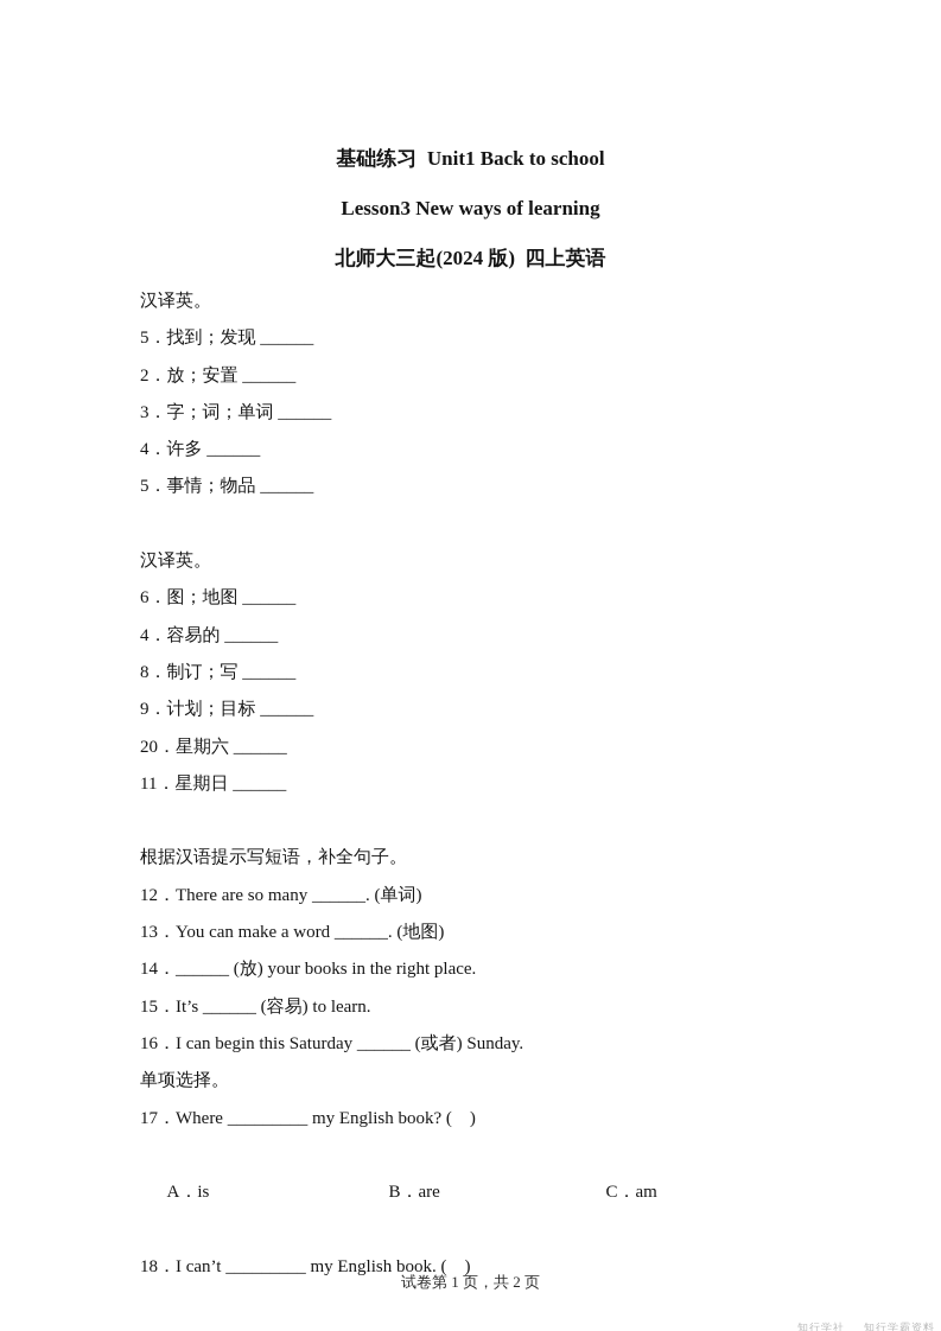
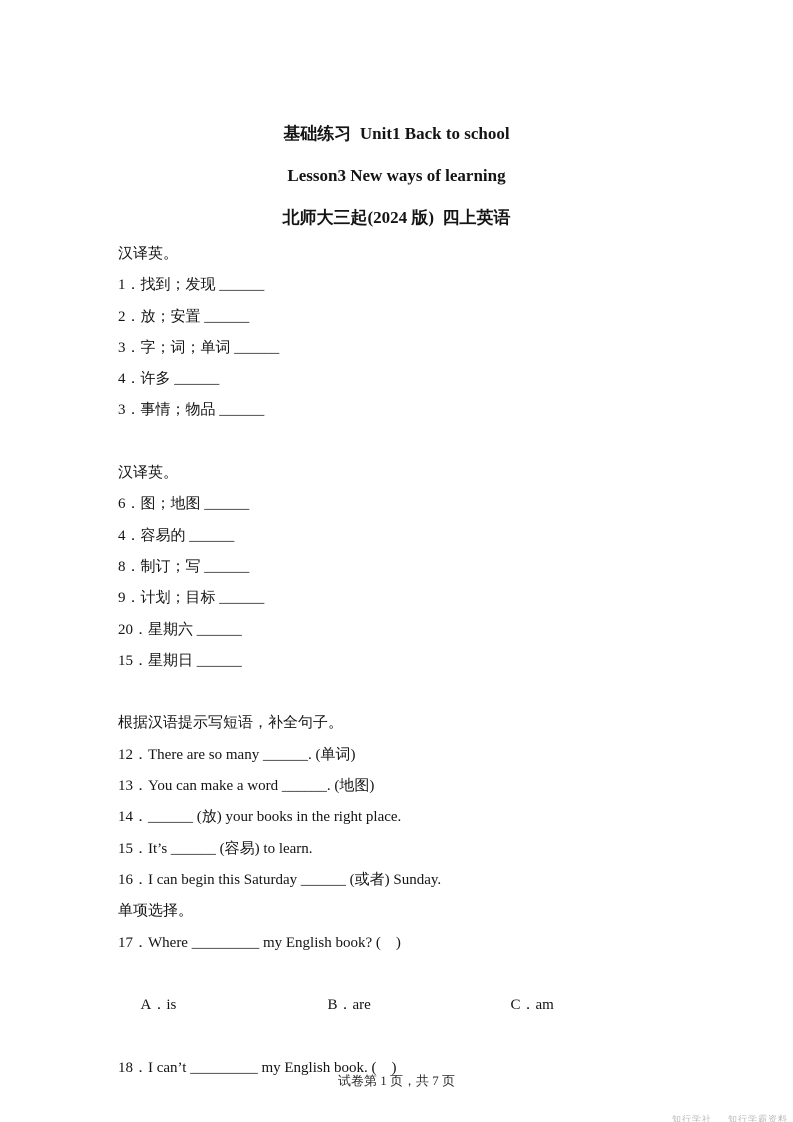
  基础练习 Unit1 Back to school
  Lesson3 New ways of learning
  北师大三起(2024 版) 四上英语
  汉译英。
- 5．找到；发现 ______
+ 1．找到；发现 ______
  2．放；安置 ______
  3．字；词；单词 ______
  4．许多 ______
- 5．事情；物品 ______
+ 3．事情；物品 ______
  汉译英。
  6．图；地图 ______
  4．容易的 ______
  8．制订；写 ______
  9．计划；目标 ______
  20．星期六 ______
- 11．星期日 ______
+ 15．星期日 ______
  根据汉语提示写短语，补全句子。
  12．There are so many ______. (单词)
  13．You can make a word ______. (地图)
  14．______ (放) your books in the right place.
  15．It’s ______ (容易) to learn.
  16．I can begin this Saturday ______ (或者) Sunday.
  单项选择。
  17．Where _________ my English book? ( )
  A．is B．are C．am
  18．I can’t _________ my English book. ( )
- 试卷第 1 页，共 2 页
+ 试卷第 1 页，共 7 页
  知行学社 知行学霸资料
